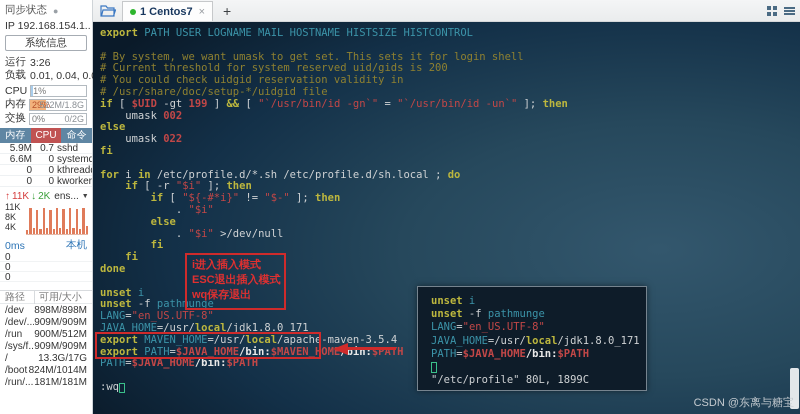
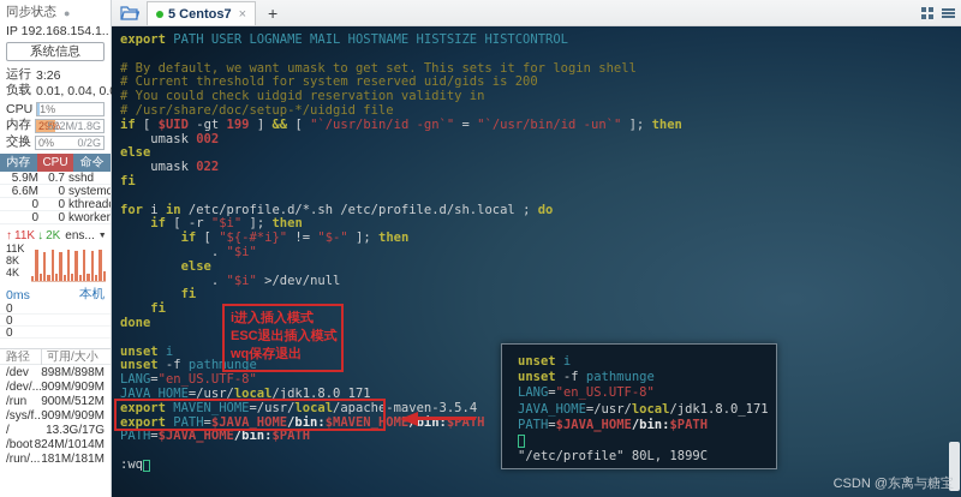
  同步状态
  ●
  IP 192.168.154.1..
  系统信息
  运行
  3:26
  负载
  0.01, 0.04, 0.
  CPU
  1%
  内存
  29%
  522M/1.8G
  交换
  0%
  0/2G
  内存
  CPU
  命令
  5.9M
  0.7
  sshd
  6.6M
  0
  systemd
  0
  0
  kthread
  0
  0
  kworker
  ↑
  11K
  ↓
  2K
  ens...
  11K
  8K
  4K
  0ms
  本机
  0
  0
  0
  路径
  可用/大小
  /dev
  898M/898M
  /dev/...
  909M/909M
  /run
  900M/512M
  /sys/f..
  909M/909M
  /
  13.3G/17G
  /boot
  824M/1014M
  /run/...
  181M/181M
- 1 Centos7
+ 5 Centos7
  ×
  +
  export PATH USER LOGNAME MAIL HOSTNAME HISTSIZE HISTCONTROL
- # By system, we want umask to get set. This sets it for login shell
+ # By default, we want umask to get set. This sets it for login shell
  # Current threshold for system reserved uid/gids is 200
  # You could check uidgid reservation validity in
  # /usr/share/doc/setup-*/uidgid file
  if [ $UID -gt 199 ] && [ "`/usr/bin/id -gn`" = "`/usr/bin/id -un`" ]; then
  umask 002
  else
  umask 022
  fi
  for i in /etc/profile.d/*.sh /etc/profile.d/sh.local ; do
  if [ -r "$i" ]; then
  if [ "${-#*i}" != "$-" ]; then
  . "$i"
  else
  . "$i" >/dev/null
  fi
  fi
  done
  unset i
  unset -f pathmunge
  LANG="en_US.UTF-8"
  JAVA_HOME=/usr/local/jdk1.8.0_171
  export MAVEN_HOME=/usr/local/apache-maven-3.5.4
  export PATH=$JAVA_HOME/bin:$MAVEN_HOME/bin:$PATH
  PATH=$JAVA_HOME/bin:$PATH
  :wq
  i进入插入模式
  ESC退出插入模式
  wq保存退出
  unset i
  unset -f pathmunge
  LANG="en_US.UTF-8"
  JAVA_HOME=/usr/local/jdk1.8.0_171
  PATH=$JAVA_HOME/bin:$PATH
  "/etc/profile" 80L, 1899C
  CSDN @东离与糖宝
